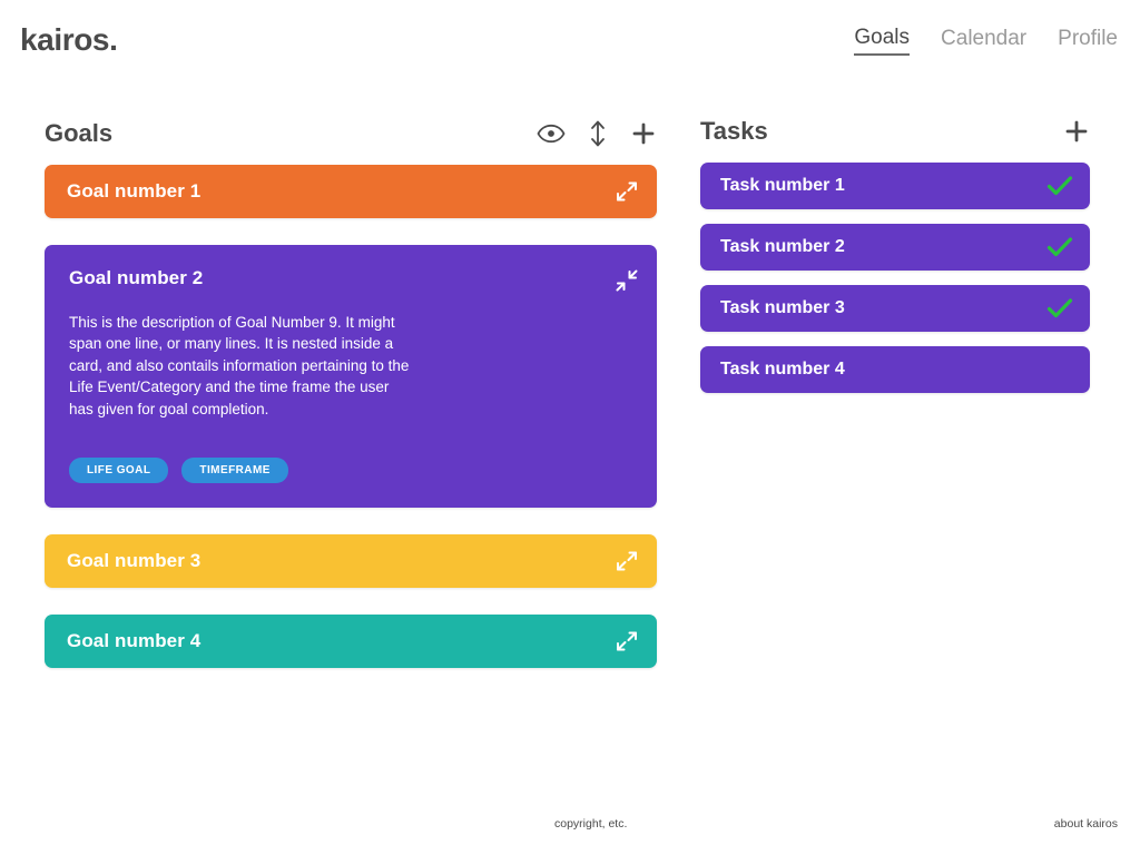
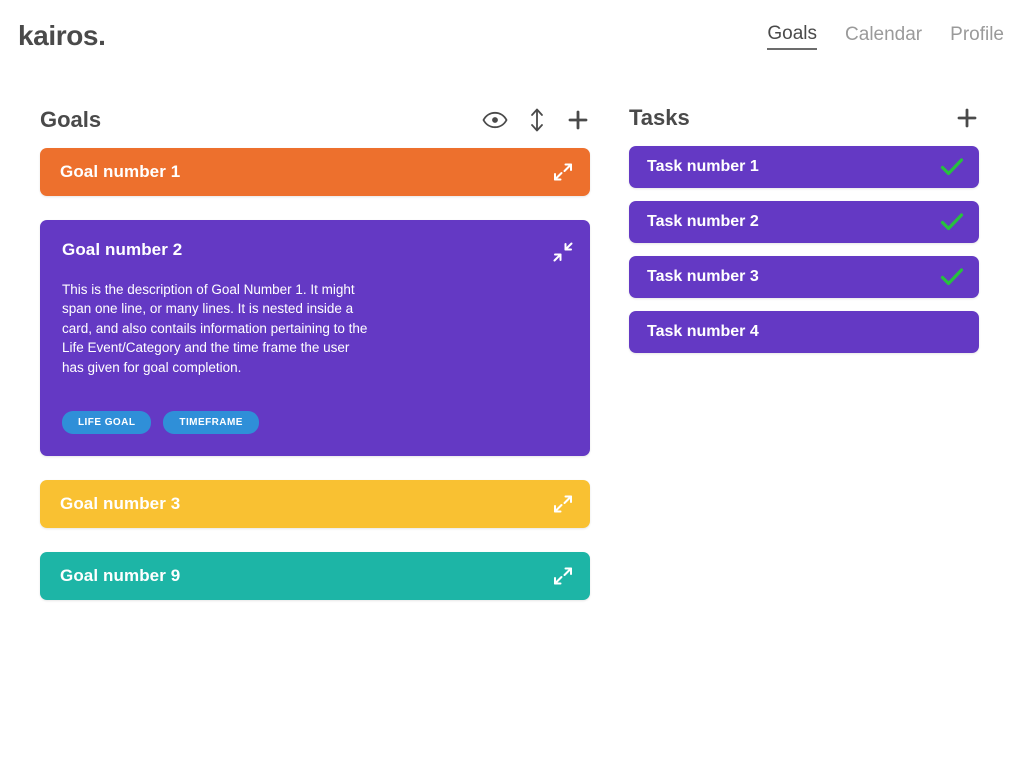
  kairos.
  Goals
  Calendar
  Profile
  Goals
  Goal number 1
  Goal number 2
- This is the description of Goal Number 9. It might span one line, or many lines. It is nested inside a card, and also contails information pertaining to the Life Event/Category and the time frame the user has given for goal completion.
+ This is the description of Goal Number 1. It might span one line, or many lines. It is nested inside a card, and also contails information pertaining to the Life Event/Category and the time frame the user has given for goal completion.
  LIFE GOAL
  TIMEFRAME
  Goal number 3
- Goal number 4
+ Goal number 9
  Tasks
  Task number 1
  Task number 2
  Task number 3
  Task number 4
- copyright, etc.
- about kairos
